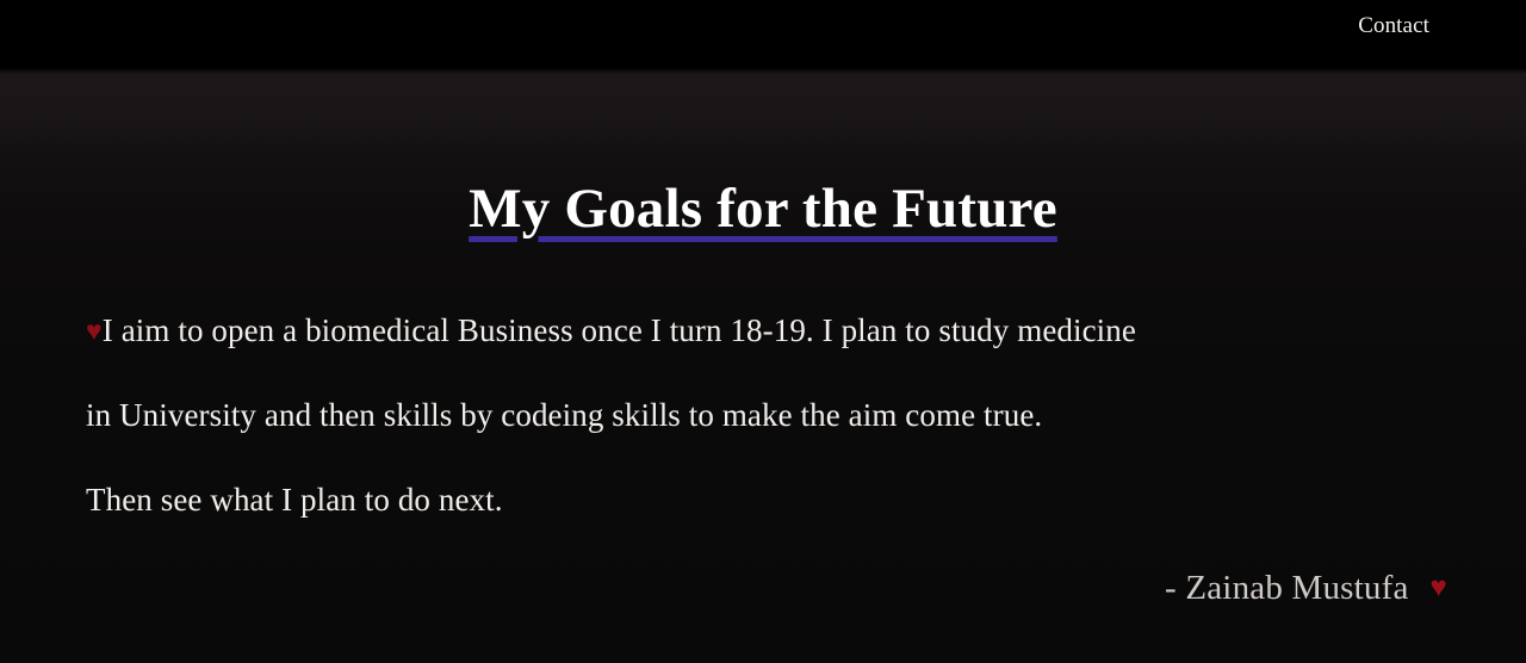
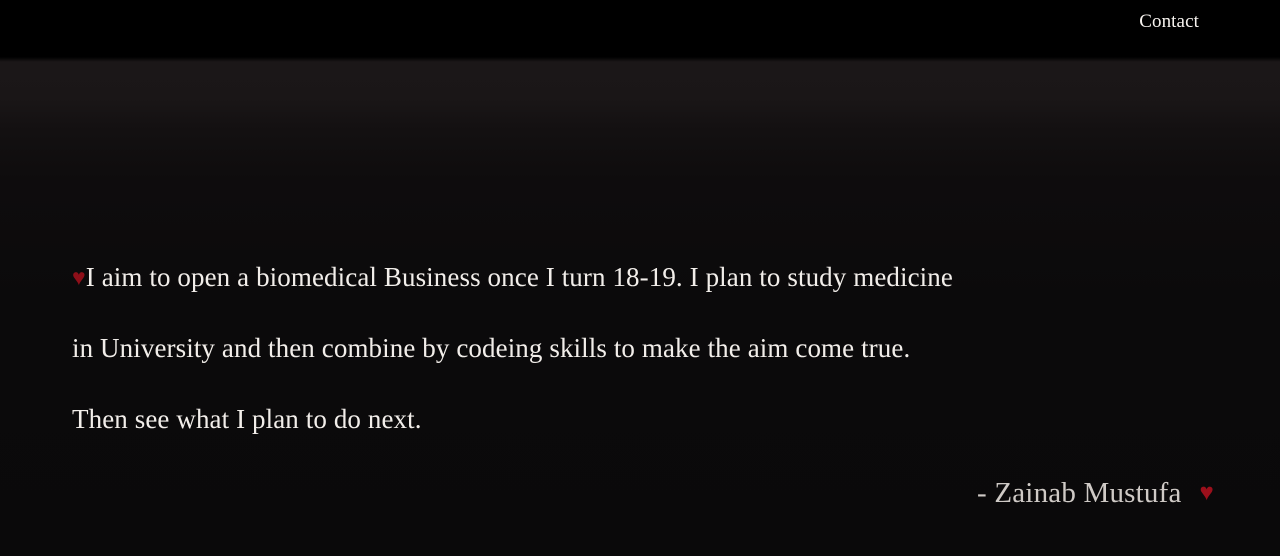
  Contact
- My Goals for the Future
  ♥I aim to open a biomedical Business once I turn 18-19. I plan to study medicine
- in University and then skills by codeing skills to make the aim come true.
+ in University and then combine by codeing skills to make the aim come true.
  Then see what I plan to do next.
  - Zainab Mustufa ♥
